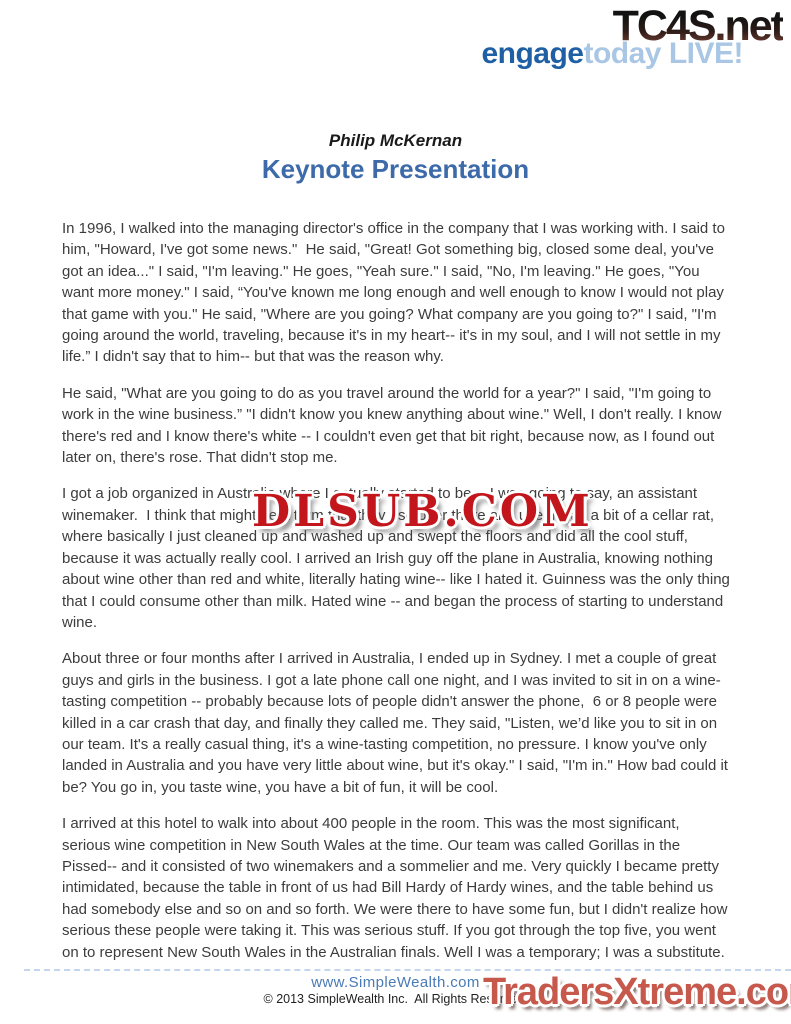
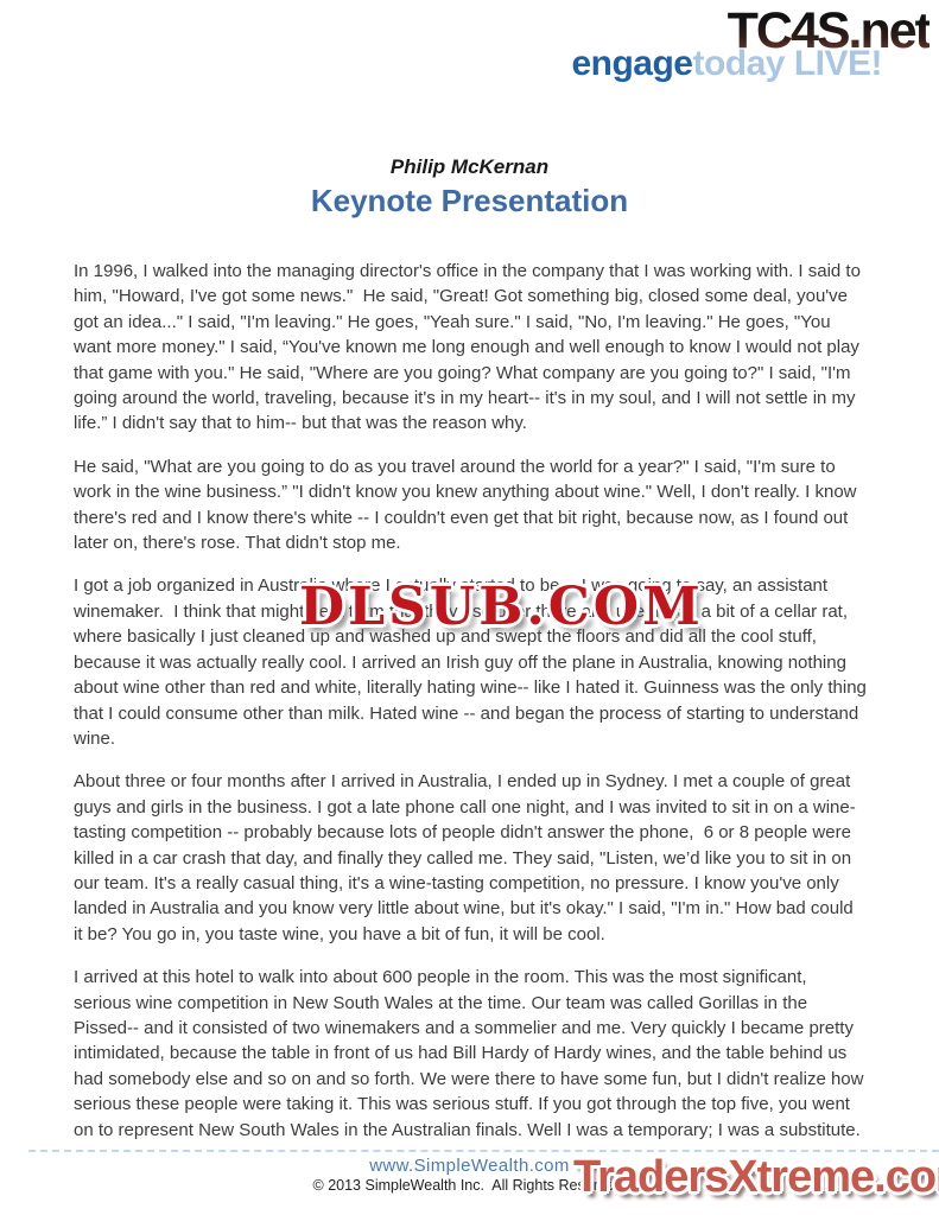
  TC4S.net
  engagetoday LIVE!
  Philip McKernan
  Keynote Presentation
  In 1996, I walked into the managing director's office in the company that I was working with. I said to him, "Howard, I've got some news." He said, "Great! Got something big, closed some deal, you've got an idea..." I said, "I'm leaving." He goes, "Yeah sure." I said, "No, I'm leaving." He goes, "You want more money." I said, “You've known me long enough and well enough to know I would not play that game with you." He said, "Where are you going? What company are you going to?" I said, "I'm going around the world, traveling, because it's in my heart-- it's in my soul, and I will not settle in my life.” I didn't say that to him-- but that was the reason why.
- He said, "What are you going to do as you travel around the world for a year?" I said, "I'm going to work in the wine business.” "I didn't know you knew anything about wine." Well, I don't really. I know there's red and I know there's white -- I couldn't even get that bit right, because now, as I found out later on, there's rose. That didn't stop me.
+ He said, "What are you going to do as you travel around the world for a year?" I said, "I'm sure to work in the wine business.” "I didn't know you knew anything about wine." Well, I don't really. I know there's red and I know there's white -- I couldn't even get that bit right, because now, as I found out later on, there's rose. That didn't stop me.
  I got a job organized in Australia where I actually started to be -- I was going to say, an assistant winemaker. I think that might be a term that they use over there and use. I was a bit of a cellar rat, where basically I just cleaned up and washed up and swept the floors and did all the cool stuff, because it was actually really cool. I arrived an Irish guy off the plane in Australia, knowing nothing about wine other than red and white, literally hating wine-- like I hated it. Guinness was the only thing that I could consume other than milk. Hated wine -- and began the process of starting to understand wine.
- About three or four months after I arrived in Australia, I ended up in Sydney. I met a couple of great guys and girls in the business. I got a late phone call one night, and I was invited to sit in on a wine-tasting competition -- probably because lots of people didn't answer the phone, 6 or 8 people were killed in a car crash that day, and finally they called me. They said, "Listen, we’d like you to sit in on our team. It's a really casual thing, it's a wine-tasting competition, no pressure. I know you've only landed in Australia and you have very little about wine, but it's okay." I said, "I'm in." How bad could it be? You go in, you taste wine, you have a bit of fun, it will be cool.
+ About three or four months after I arrived in Australia, I ended up in Sydney. I met a couple of great guys and girls in the business. I got a late phone call one night, and I was invited to sit in on a wine-tasting competition -- probably because lots of people didn't answer the phone, 6 or 8 people were killed in a car crash that day, and finally they called me. They said, "Listen, we’d like you to sit in on our team. It's a really casual thing, it's a wine-tasting competition, no pressure. I know you've only landed in Australia and you know very little about wine, but it's okay." I said, "I'm in." How bad could it be? You go in, you taste wine, you have a bit of fun, it will be cool.
- I arrived at this hotel to walk into about 400 people in the room. This was the most significant, serious wine competition in New South Wales at the time. Our team was called Gorillas in the Pissed-- and it consisted of two winemakers and a sommelier and me. Very quickly I became pretty intimidated, because the table in front of us had Bill Hardy of Hardy wines, and the table behind us had somebody else and so on and so forth. We were there to have some fun, but I didn't realize how serious these people were taking it. This was serious stuff. If you got through the top five, you went on to represent New South Wales in the Australian finals. Well I was a temporary; I was a substitute.
+ I arrived at this hotel to walk into about 600 people in the room. This was the most significant, serious wine competition in New South Wales at the time. Our team was called Gorillas in the Pissed-- and it consisted of two winemakers and a sommelier and me. Very quickly I became pretty intimidated, because the table in front of us had Bill Hardy of Hardy wines, and the table behind us had somebody else and so on and so forth. We were there to have some fun, but I didn't realize how serious these people were taking it. This was serious stuff. If you got through the top five, you went on to represent New South Wales in the Australian finals. Well I was a temporary; I was a substitute.
  DLSUB.COM
  www.SimpleWealth.com
  © 2013 SimpleWealth Inc. All Rights Reserved.
  TradersXtreme.co
